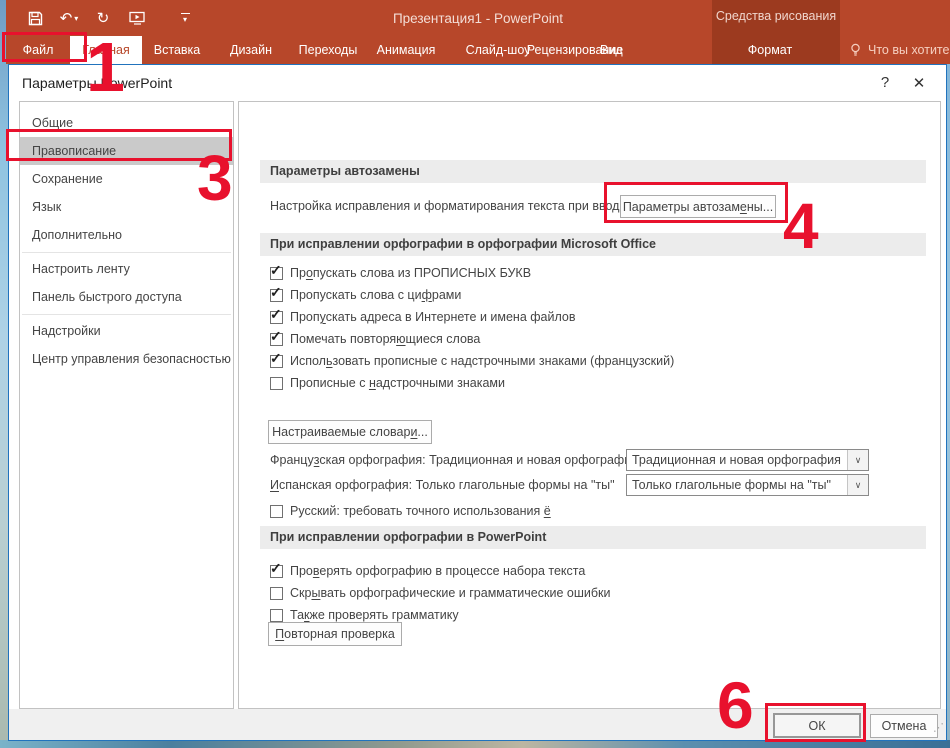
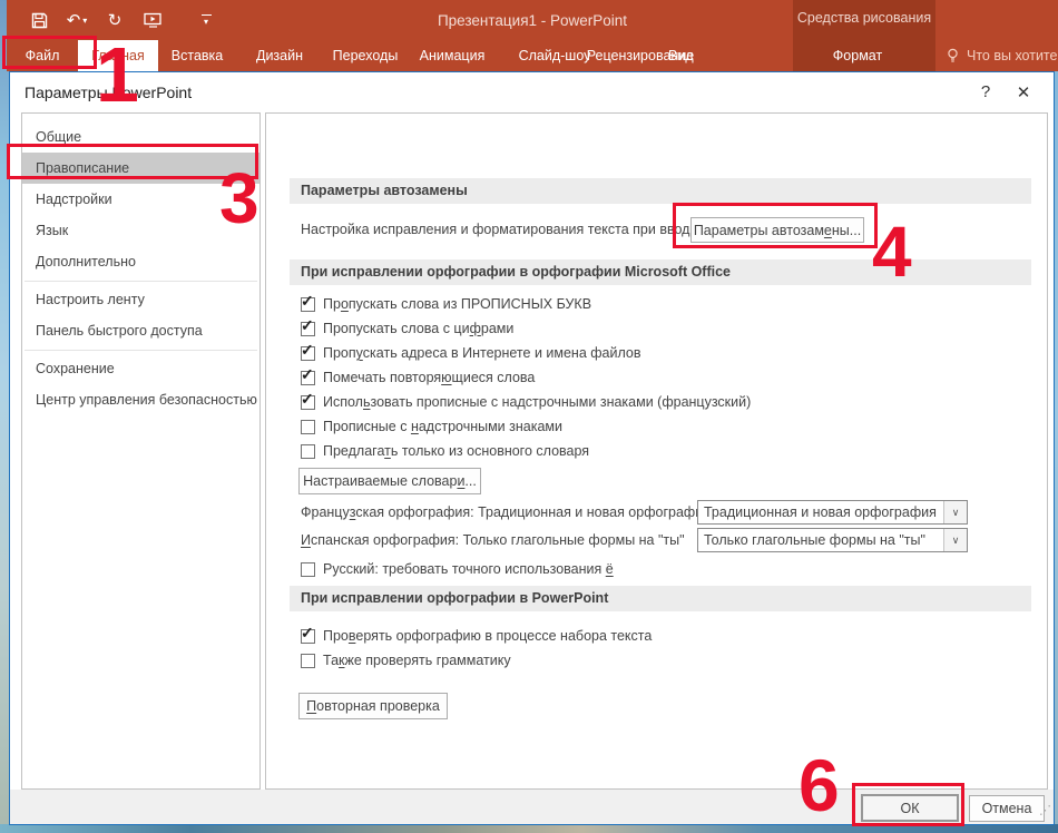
  Средства рисования
  ↶
  ▾
  ↻
  ▾
  Презентация1 - PowerPoint
  Файл
  Главная
  Вставка
  Дизайн
  Переходы
  Анимация
  Слайд-шоу
  Рецензирование
  Вид
  Формат
  Что вы хотите
  Параметры PowerPoint
  ?
  ✕
  Общие
  Правописание
- Сохранение
+ Надстройки
  Язык
  Дополнительно
  Настроить ленту
  Панель быстрого доступа
- Надстройки
+ Сохранение
  Центр управления безопасностью
  Параметры автозамены
  Настройка исправления и форматирования текста при ввод
  Параметры автозам
  е
  ны...
  При исправлении орфографии в орфографии Microsoft Office
  ✓
  Пропускать слова из ПРОПИСНЫХ БУКВ
  ✓
  Пропускать слова с цифрами
  ✓
  Пропускать адреса в Интернете и имена файлов
  ✓
  Помечать повторяющиеся слова
  ✓
  Использовать прописные с надстрочными знаками (французский)
  Прописные с надстрочными знаками
+ Предлагать только из основного словаря
  Настраиваемые словар
  и
  ...
  Французская орфография: Традиционная и новая орфограф
  Традиционная и новая орфография
  ∨
  Испанская орфография: Только глагольные формы на "ты"
  Только глагольные формы на "ты"
  ∨
  Русский: требовать точного использования ё
  При исправлении орфографии в PowerPoint
  ✓
  Проверять орфографию в процессе набора текста
- Скрывать орфографические и грамматические ошибки
  Также проверять грамматику
  П
  овторная проверка
  ОК
  Отмена
  ⋰
  1
  3
  4
  6
